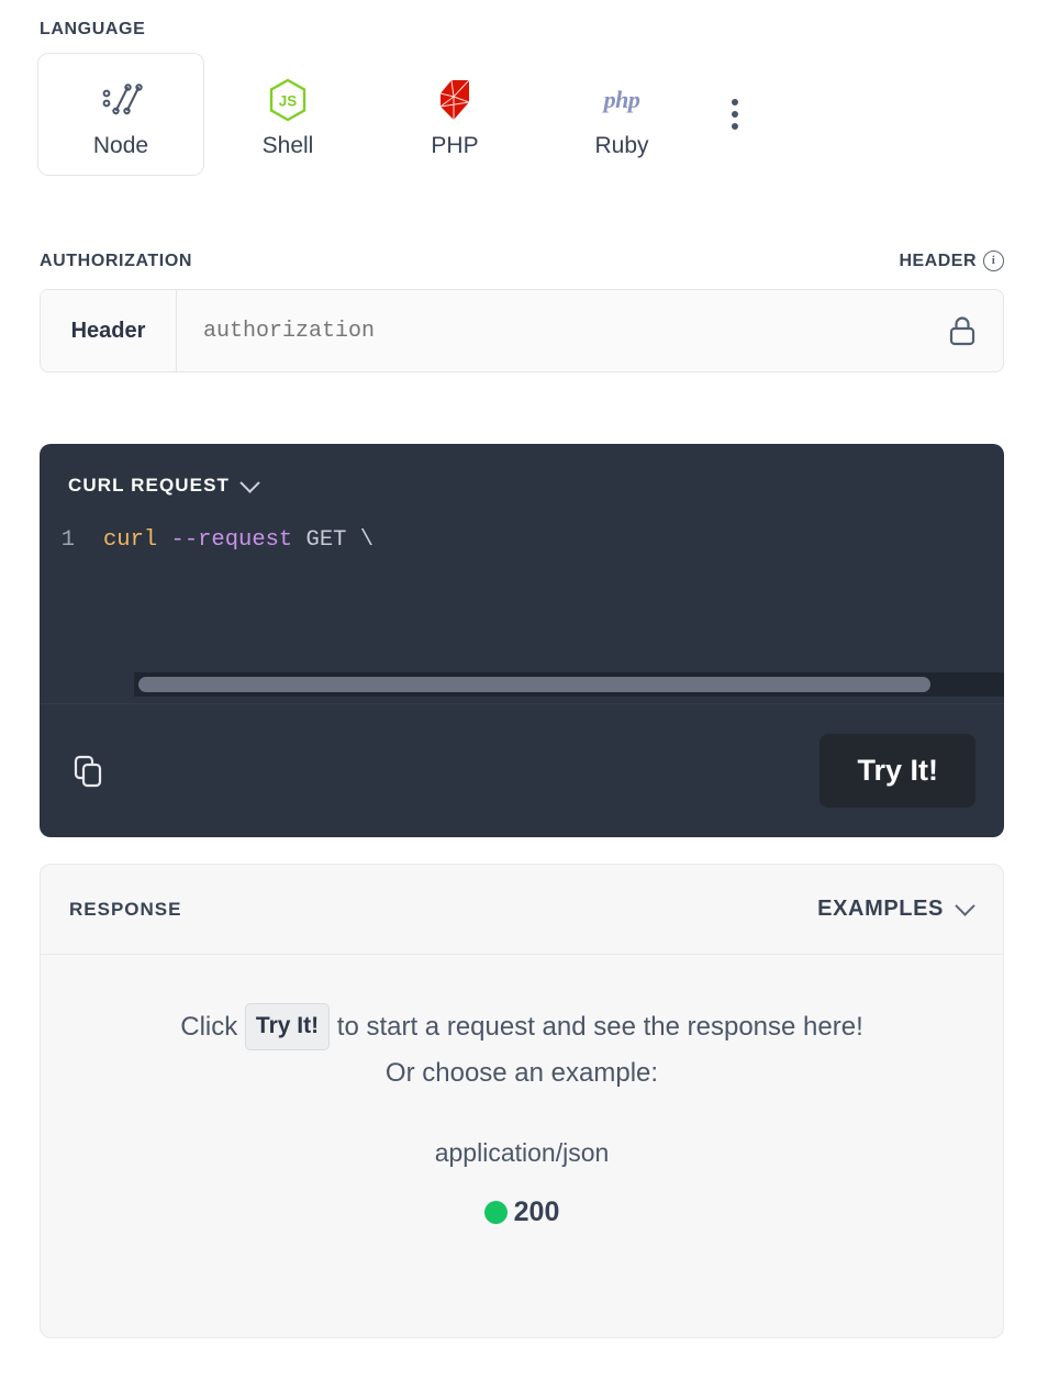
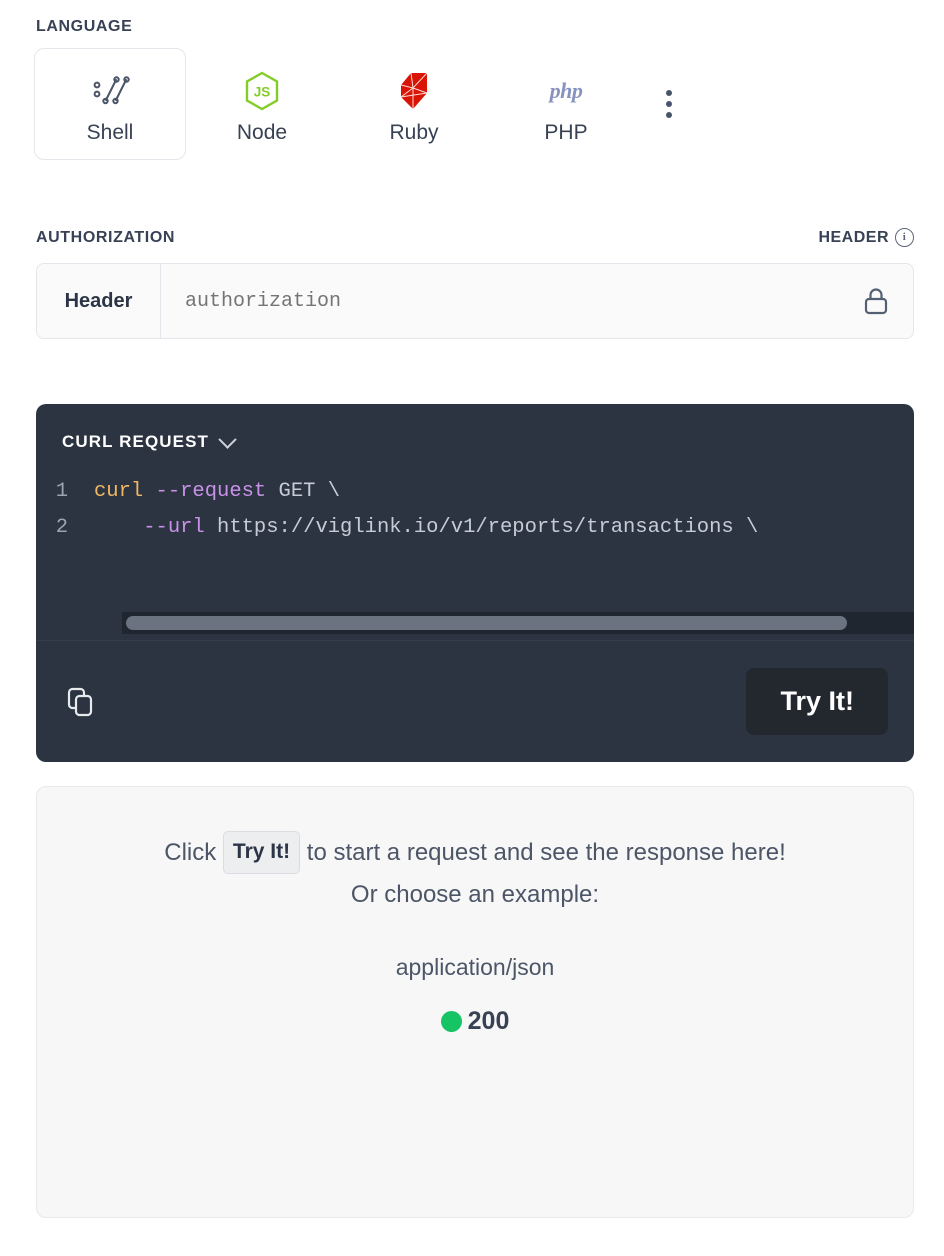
  LANGUAGE
- Node
+ Shell
  JS
- Shell
+ Node
- PHP
+ Ruby
  php
- Ruby
+ PHP
  AUTHORIZATION
  HEADER
  i
  Header
  authorization
  CURL REQUEST
  1 curl --request GET \
+ 2 --url https://viglink.io/v1/reports/transactions \
  Try It!
- RESPONSE
- EXAMPLES
  Click Try It! to start a request and see the response here!
  Or choose an example:
  application/json
  200
